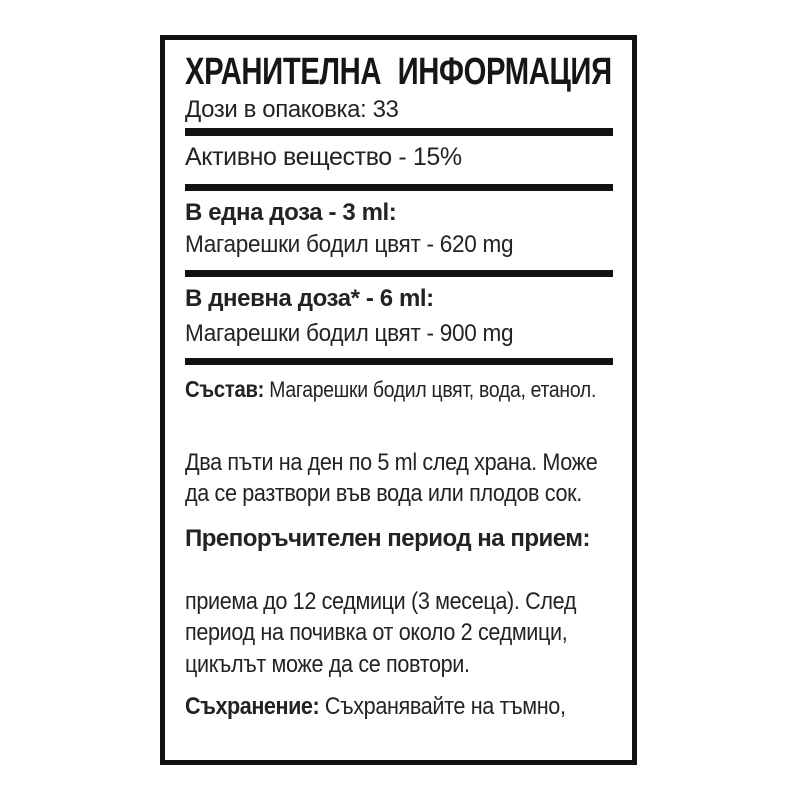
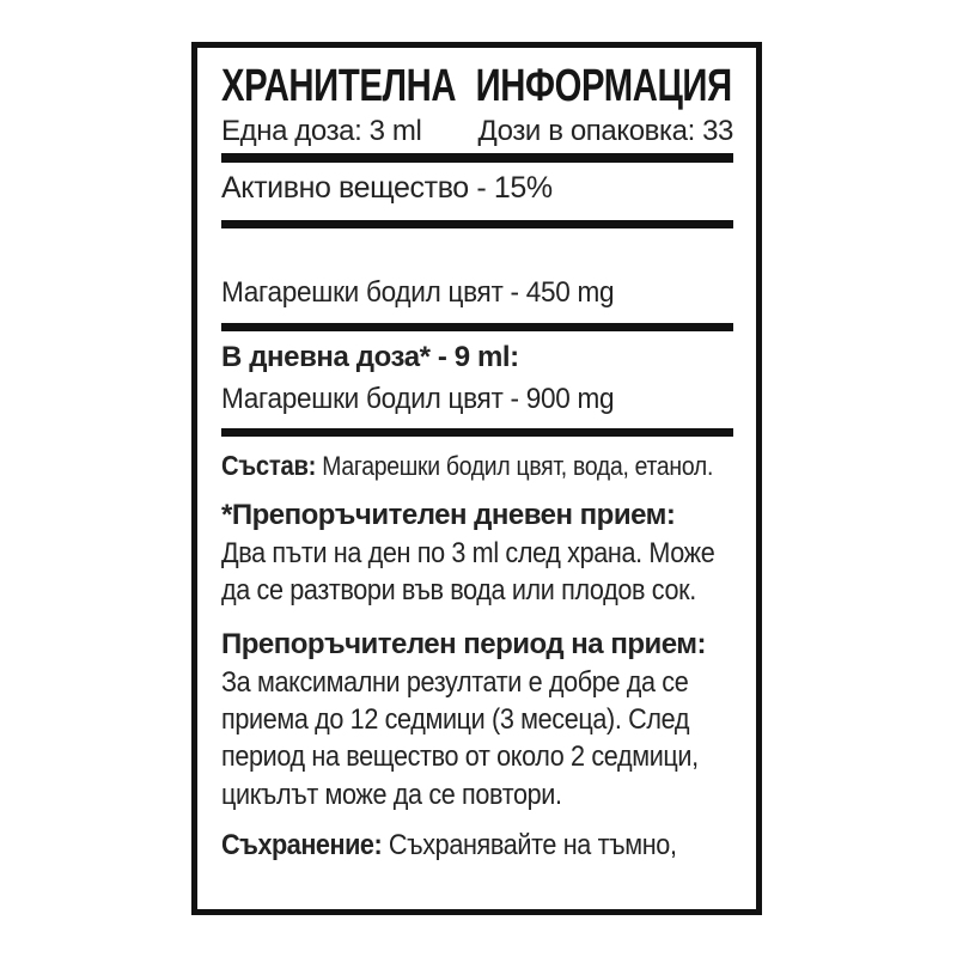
  ХРАНИТЕЛНА ИНФОРМАЦИЯ
+ Една доза: 3 ml
  Дози в опаковка: 33
  Активно вещество - 15%
- В една доза - 3 ml:
- Магарешки бодил цвят - 620 mg
+ Магарешки бодил цвят - 450 mg
- В дневна доза* - 6 ml:
+ В дневна доза* - 9 ml:
  Магарешки бодил цвят - 900 mg
  Състав: Магарешки бодил цвят, вода, етанол.
+ *Препоръчителен дневен прием:
- Два пъти на ден по 5 ml след храна. Може
+ Два пъти на ден по 3 ml след храна. Може
  да се разтвори във вода или плодов сок.
  Препоръчителен период на прием:
+ За максимални резултати е добре да се
  приема до 12 седмици (3 месеца). След
- период на почивка от около 2 седмици,
+ период на вещество от около 2 седмици,
  цикълът може да се повтори.
  Съхранение: Съхранявайте на тъмно,
